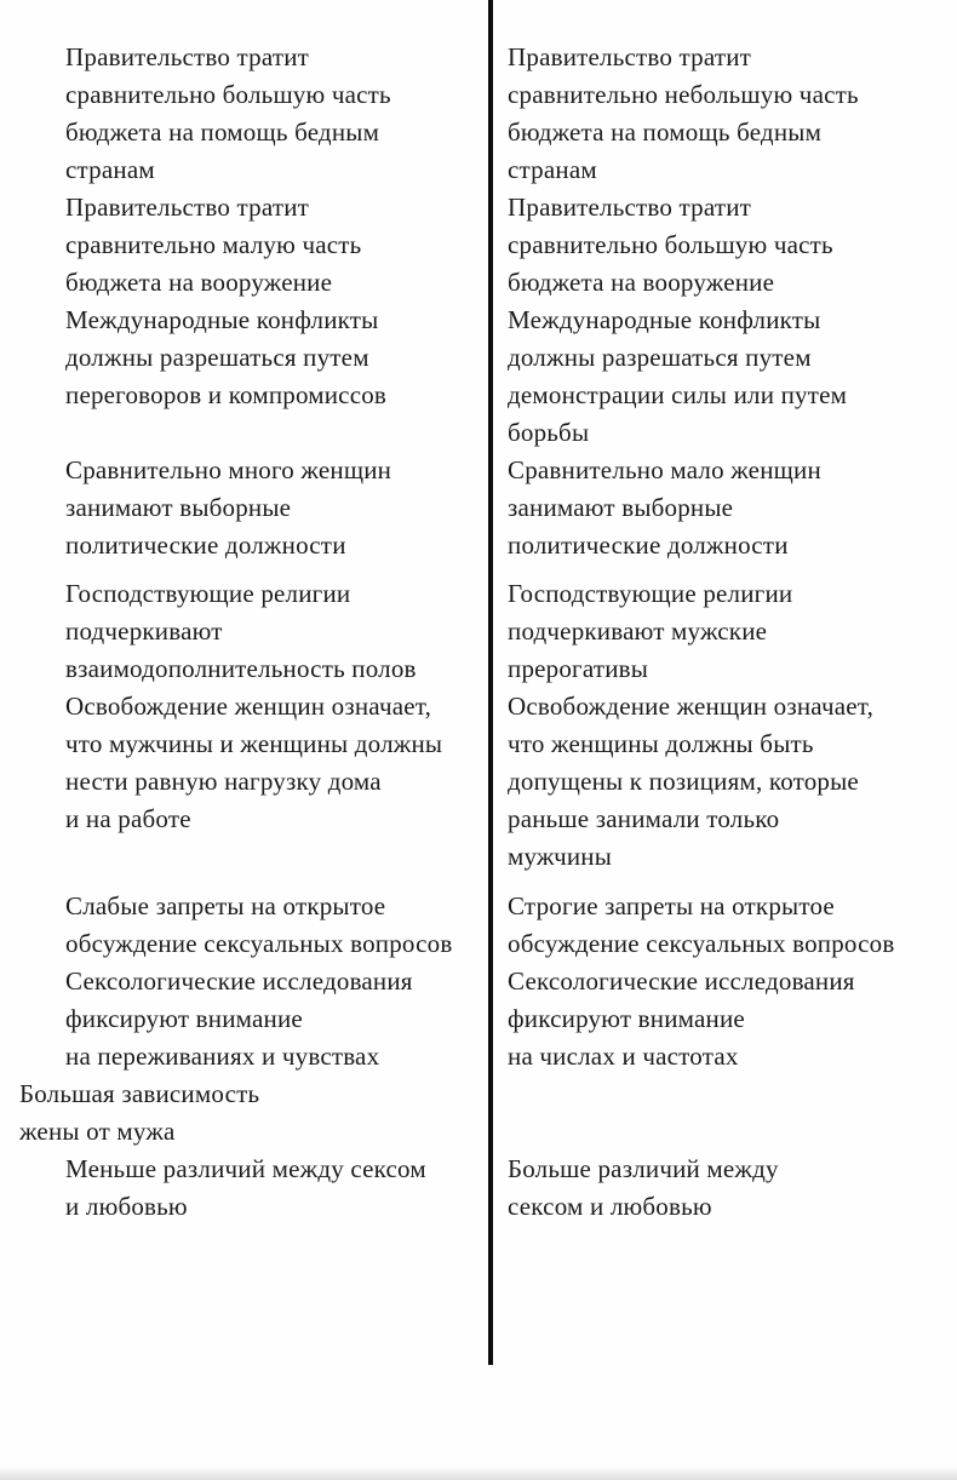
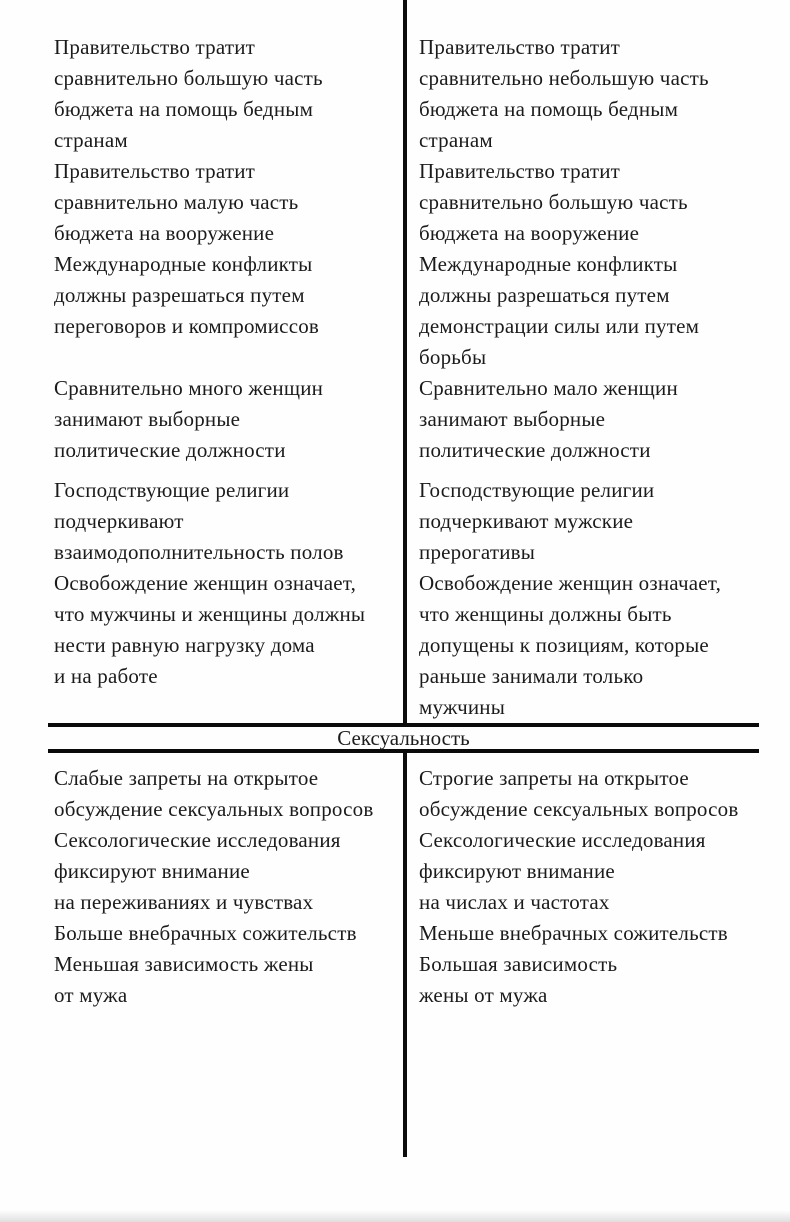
  Правительство тратит
  сравнительно большую часть
  бюджета на помощь бедным
  странам
  Правительство тратит
  сравнительно небольшую часть
  бюджета на помощь бедным
  странам
  Правительство тратит
  сравнительно малую часть
  бюджета на вооружение
  Правительство тратит
  сравнительно большую часть
  бюджета на вооружение
  Международные конфликты
  должны разрешаться путем
  переговоров и компромиссов
  Международные конфликты
  должны разрешаться путем
  демонстрации силы или путем
  борьбы
  Сравнительно много женщин
  занимают выборные
  политические должности
  Сравнительно мало женщин
  занимают выборные
  политические должности
  Господствующие религии
  подчеркивают
  взаимодополнительность полов
  Господствующие религии
  подчеркивают мужские
  прерогативы
  Освобождение женщин означает,
  что мужчины и женщины должны
  нести равную нагрузку дома
  и на работе
  Освобождение женщин означает,
  что женщины должны быть
  допущены к позициям, которые
  раньше занимали только
  мужчины
+ Сексуальность
  Слабые запреты на открытое
  обсуждение сексуальных вопросов
  Строгие запреты на открытое
  обсуждение сексуальных вопросов
  Сексологические исследования
  фиксируют внимание
  на переживаниях и чувствах
  Сексологические исследования
  фиксируют внимание
  на числах и частотах
+ Больше внебрачных сожительств
+ Меньше внебрачных сожительств
+ Меньшая зависимость жены
+ от мужа
  Большая зависимость
  жены от мужа
- Меньше различий между сексом
- и любовью
- Больше различий между
- сексом и любовью
